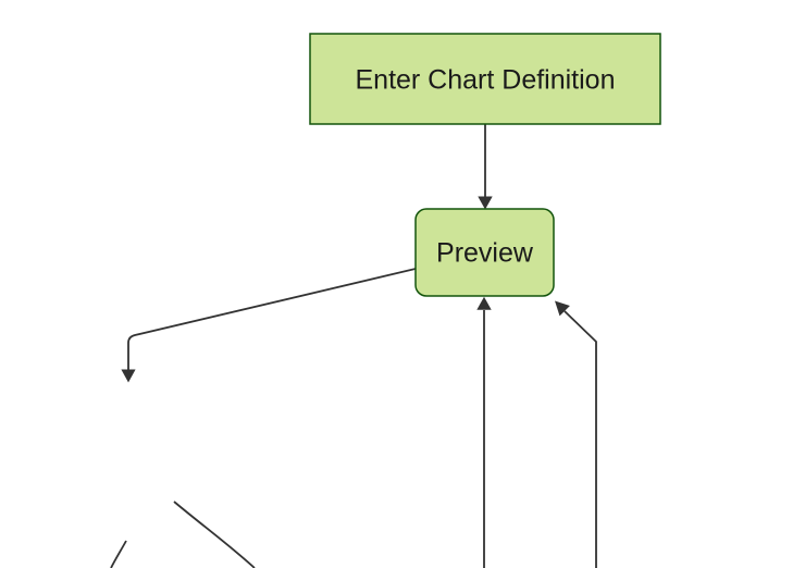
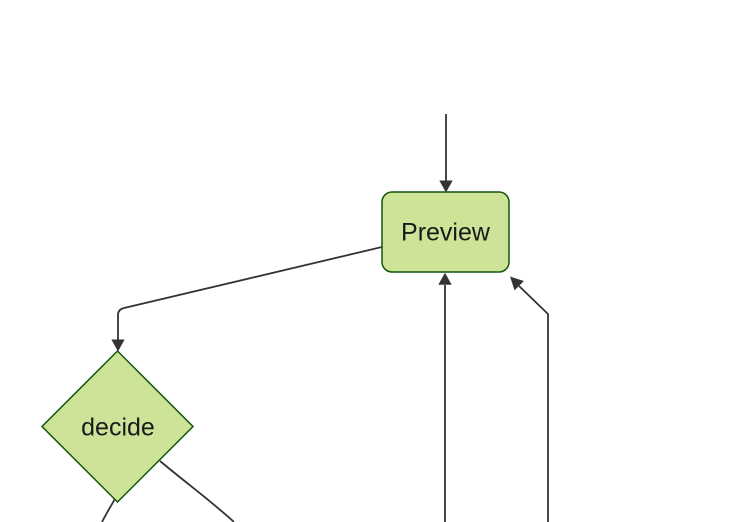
- Enter Chart Definition
  Preview
+ decide
